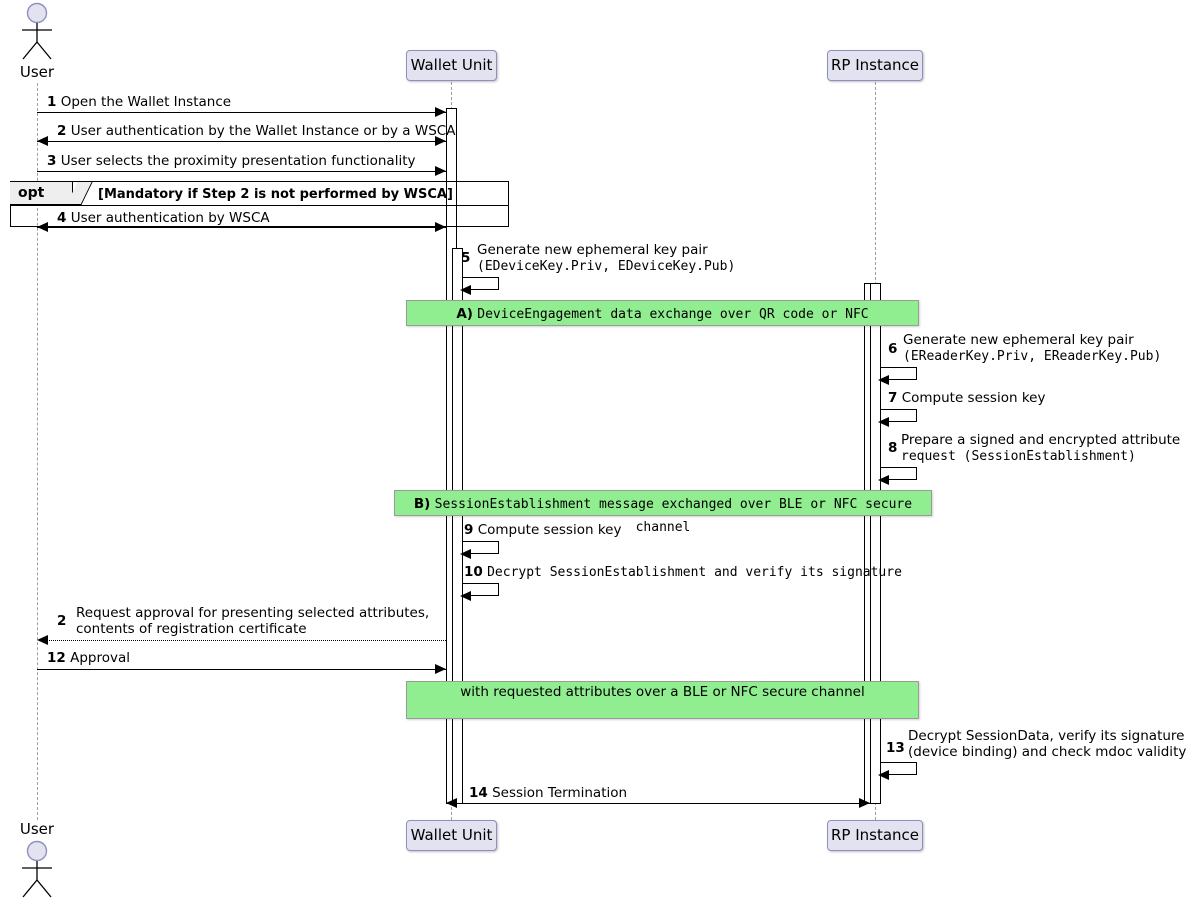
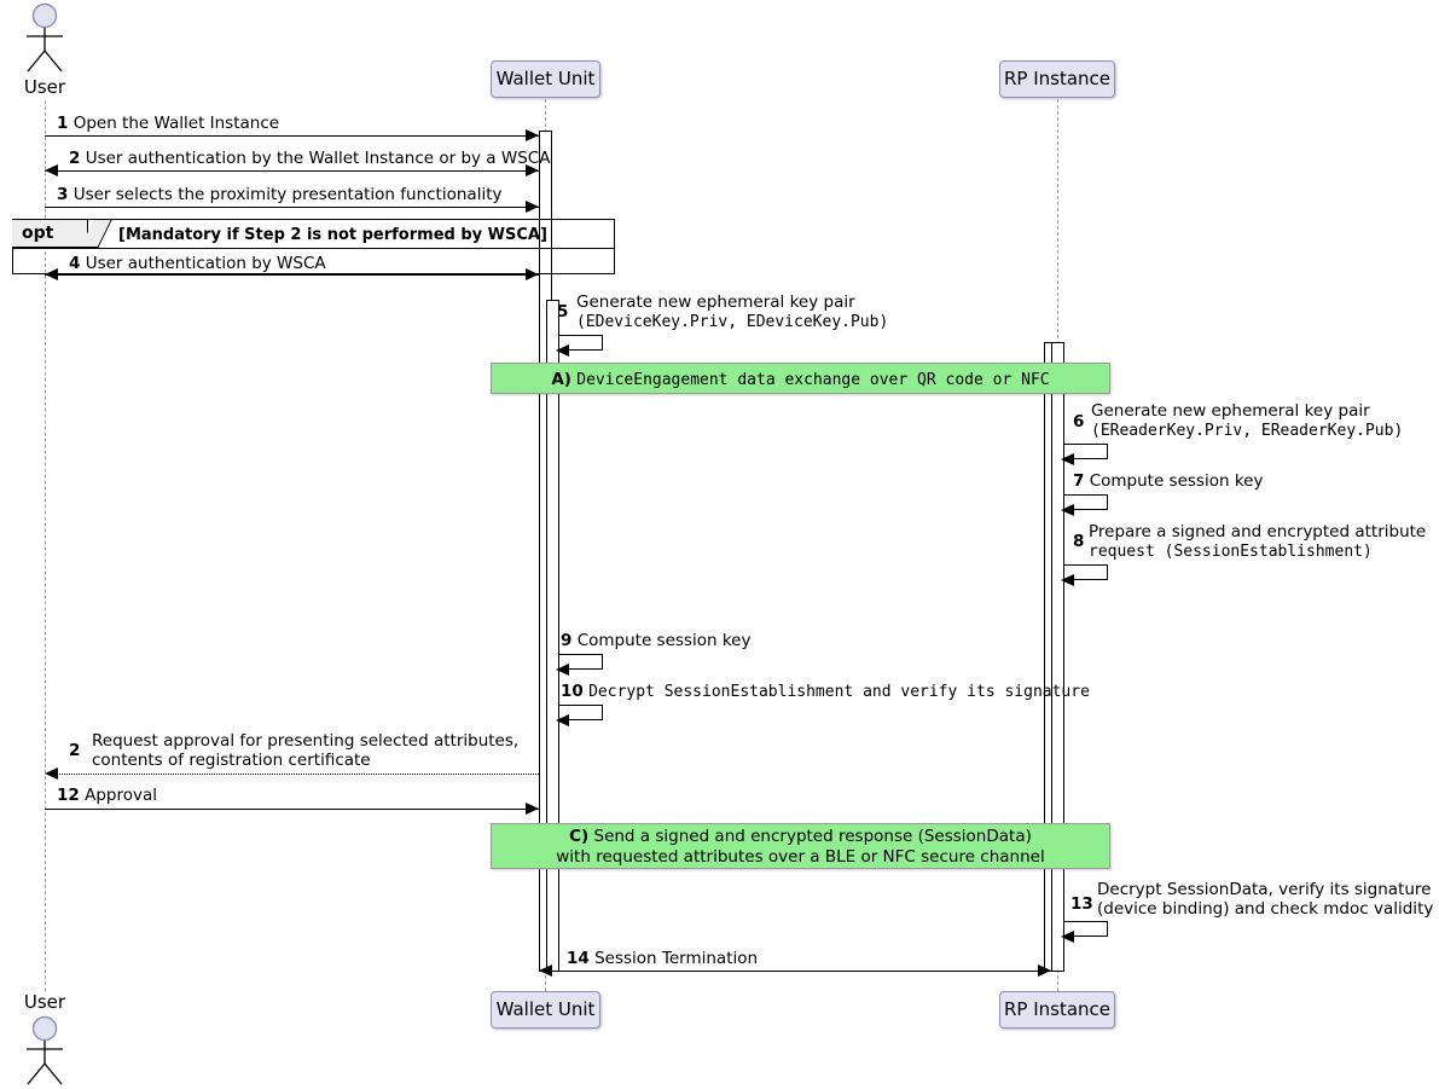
  User
  Wallet Unit
  RP Instance
  User
  Wallet Unit
  RP Instance
  1 Open the Wallet Instance
  2 User authentication by the Wallet Instance or by a WSCA
  3 User selects the proximity presentation functionality
  opt
  [Mandatory if Step 2 is not performed by WSCA]
  4 User authentication by WSCA
  5
  Generate new ephemeral key pair
  (EDeviceKey.Priv, EDeviceKey.Pub)
  A) DeviceEngagement data exchange over QR code or NFC
  6
  Generate new ephemeral key pair
  (EReaderKey.Priv, EReaderKey.Pub)
  7 Compute session key
  8
  Prepare a signed and encrypted attribute
  request (SessionEstablishment)
- B) SessionEstablishment message exchanged over BLE or NFC secure channel
  9 Compute session key
  10 Decrypt SessionEstablishment and verify its signature
  2
  Request approval for presenting selected attributes,
  contents of registration certificate
  12 Approval
+ C) Send a signed and encrypted response (SessionData)
  with requested attributes over a BLE or NFC secure channel
  13
  Decrypt SessionData, verify its signature
  (device binding) and check mdoc validity
  14 Session Termination
